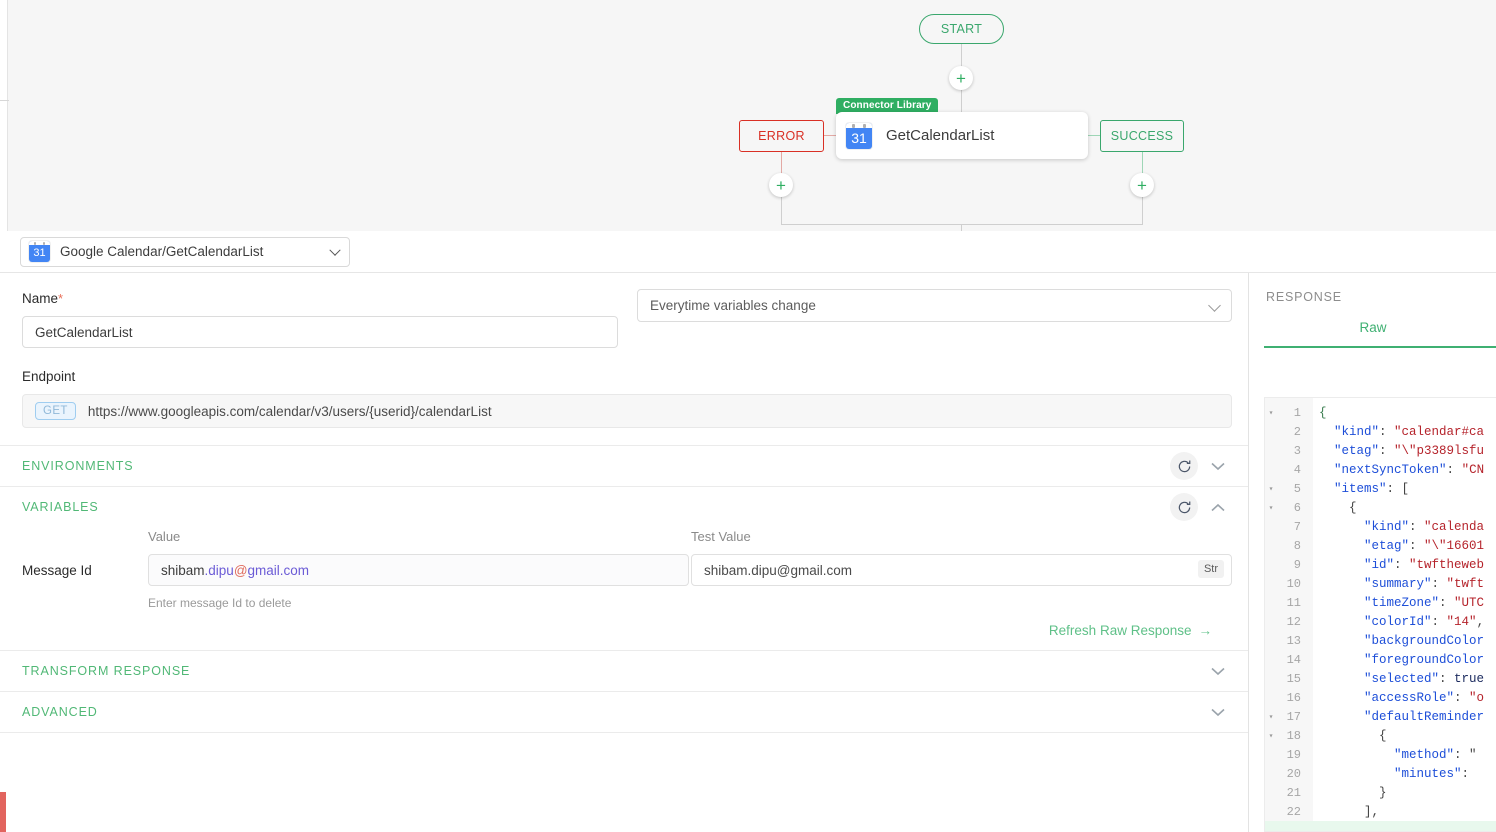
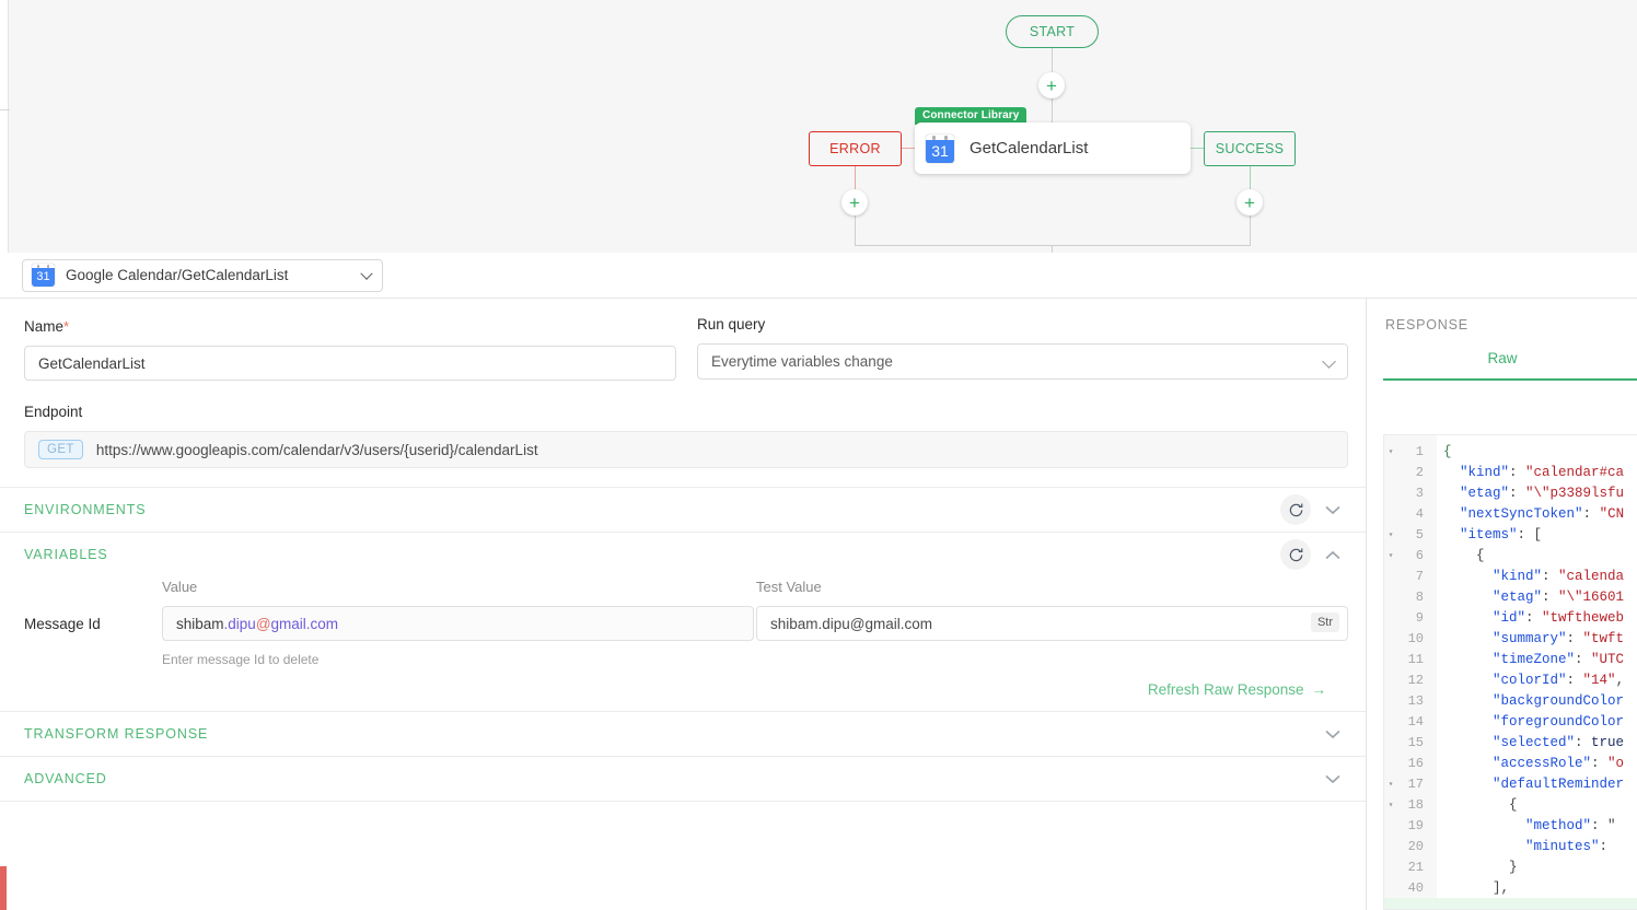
  START
  +
  ERROR
  Connector Library
  31
  GetCalendarList
  SUCCESS
  +
  +
  31
  Google Calendar/GetCalendarList
  Name*
  GetCalendarList
+ Run query
  Everytime variables change
  Endpoint
  GET
  https://www.googleapis.com/calendar/v3/users/{userid}/calendarList
  ENVIRONMENTS
  VARIABLES
  Value
  Test Value
  Message Id
  shibam
  .dipu
  @
  gmail.com
  Enter message Id to delete
  shibam.dipu@gmail.com
  Str
  Refresh Raw Response
  →
  TRANSFORM RESPONSE
  ADVANCED
  RESPONSE
  Raw
  ▾
  1
  {
  2
  "kind": "calendar#ca
  3
  "etag": "\"p3389lsfu
  4
  "nextSyncToken": "CN
  ▾
  5
  "items": [
  ▾
  6
  {
  7
  "kind": "calenda
  8
  "etag": "\"16601
  9
  "id": "twftheweb
  10
  "summary": "twft
  11
  "timeZone": "UTC
  12
  "colorId": "14",
  13
  "backgroundColor
  14
  "foregroundColor
  15
  "selected": true
  16
  "accessRole": "o
  ▾
  17
  "defaultReminder
  ▾
  18
  {
  19
  "method": "
  20
  "minutes":
  21
  }
- 22
+ 40
  ],
